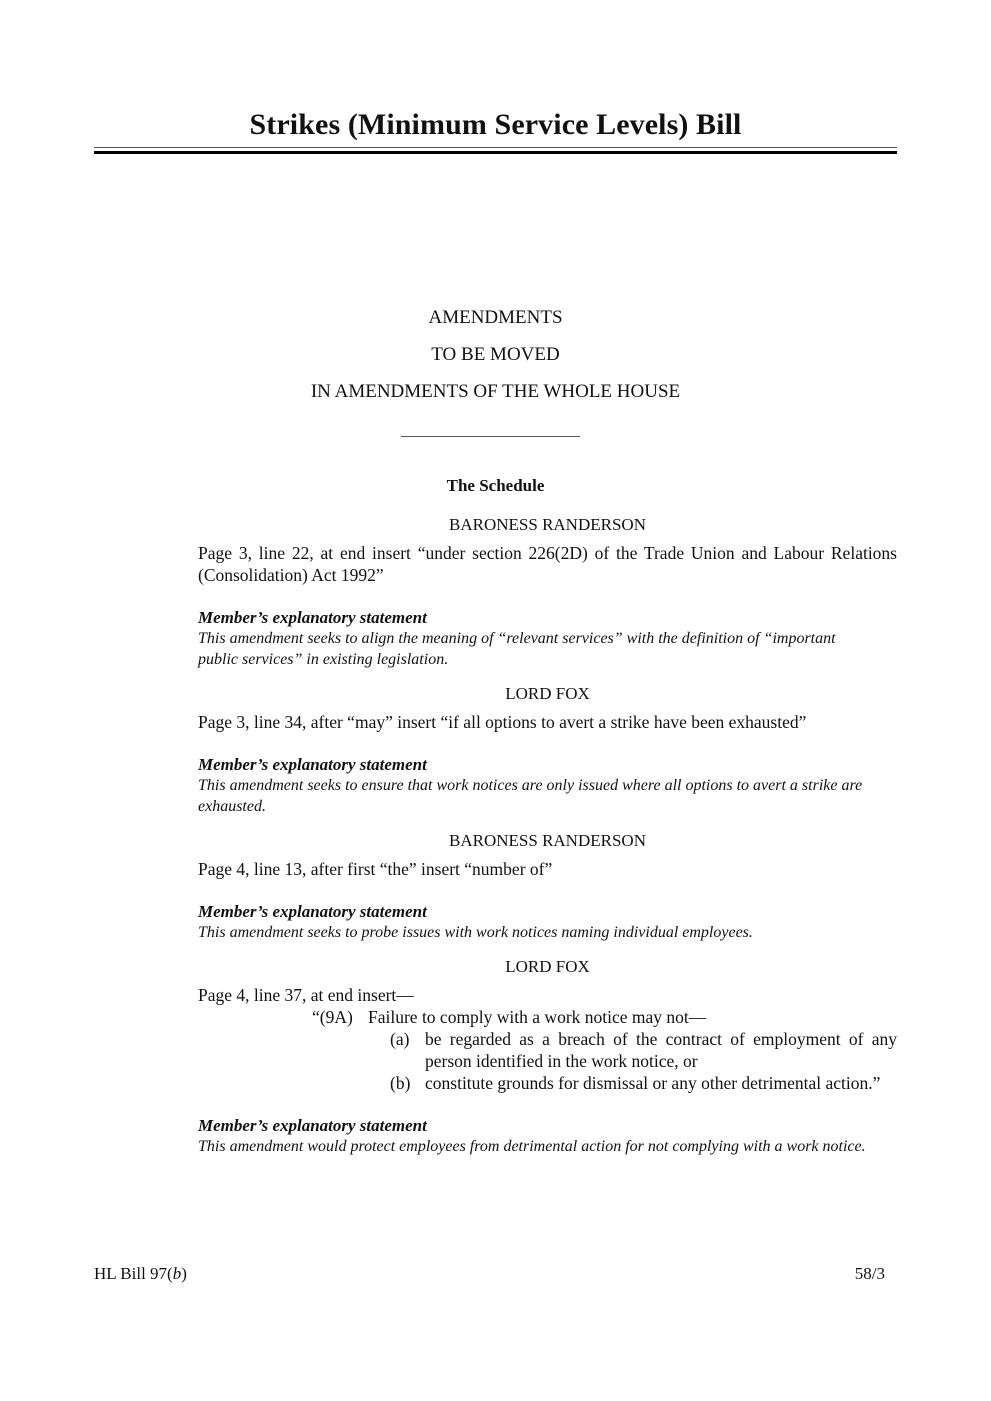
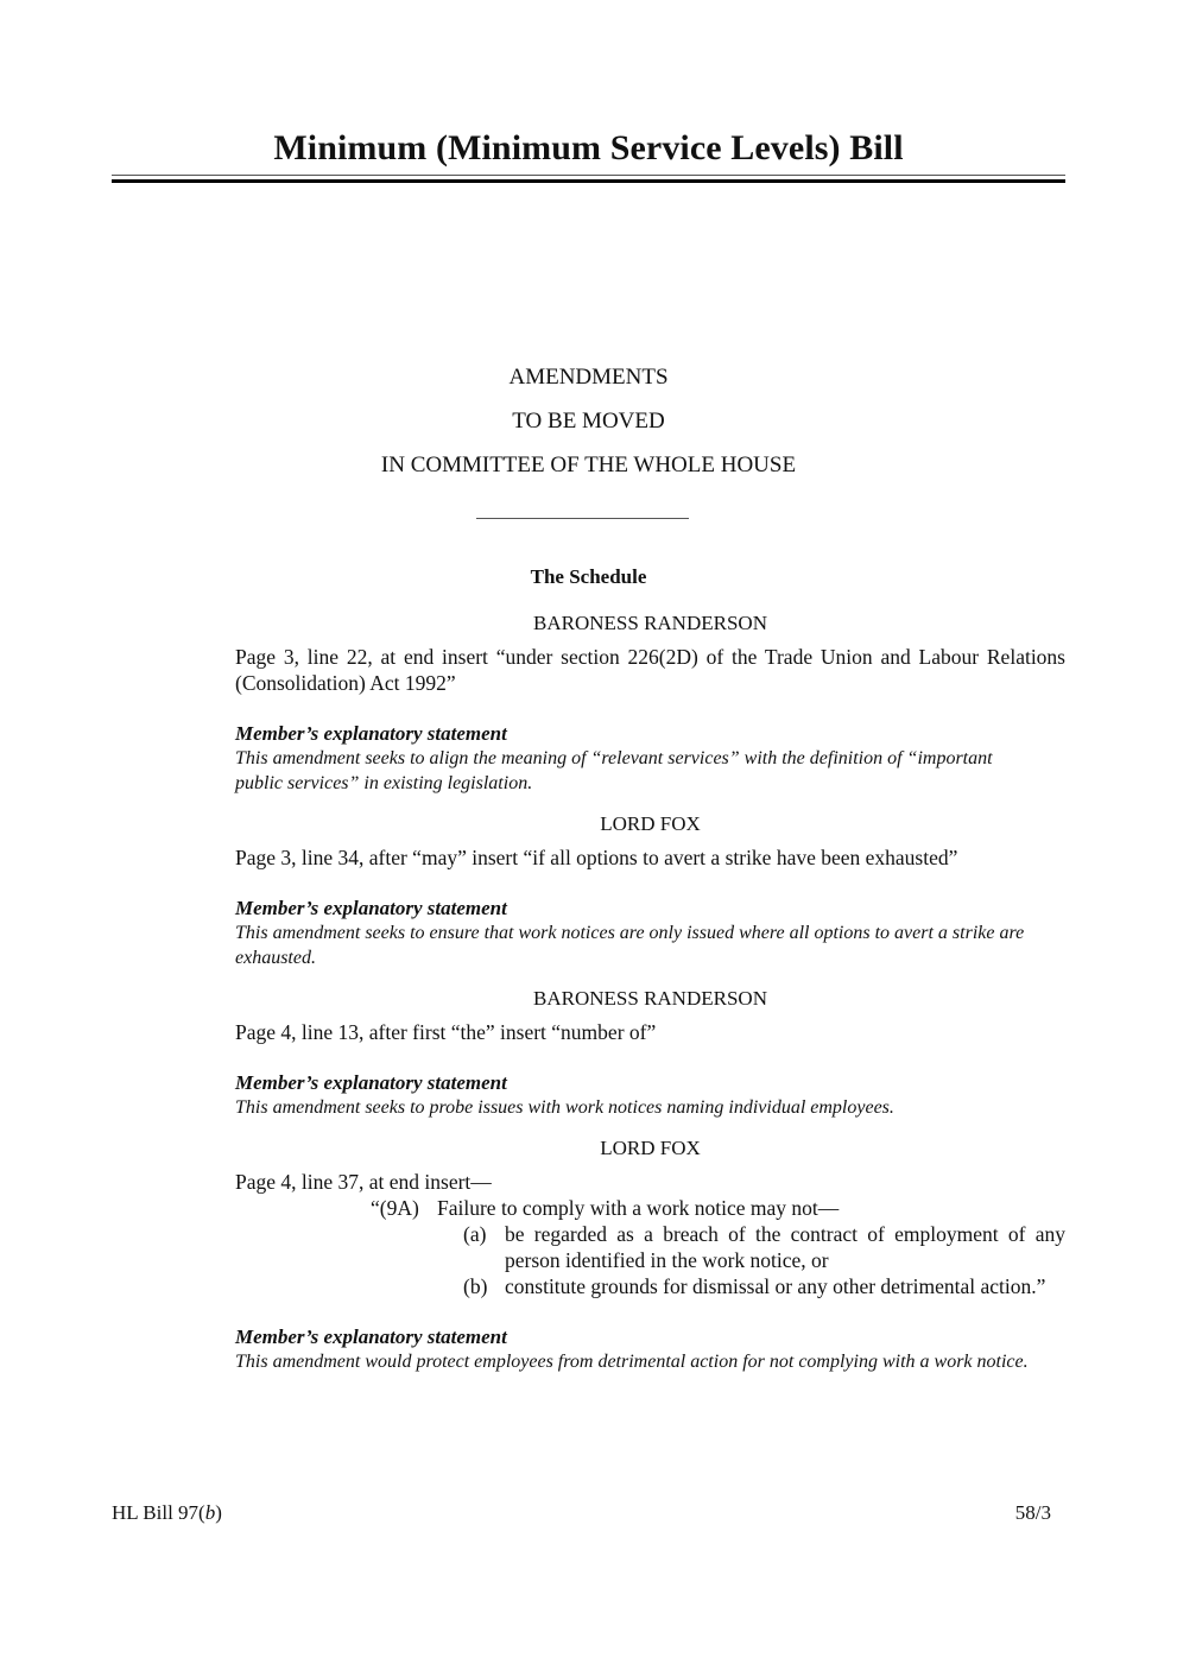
- Strikes (Minimum Service Levels) Bill
+ Minimum (Minimum Service Levels) Bill
  AMENDMENTS
  TO BE MOVED
- IN AMENDMENTS OF THE WHOLE HOUSE
+ IN COMMITTEE OF THE WHOLE HOUSE
  The Schedule
  BARONESS RANDERSON
  Page 3, line 22, at end insert “under section 226(2D) of the Trade Union and Labour Relations (Consolidation) Act 1992”
  Member’s explanatory statement
  This amendment seeks to align the meaning of “relevant services” with the definition of “important public services” in existing legislation.
  LORD FOX
  Page 3, line 34, after “may” insert “if all options to avert a strike have been exhausted”
  Member’s explanatory statement
  This amendment seeks to ensure that work notices are only issued where all options to avert a strike are exhausted.
  BARONESS RANDERSON
  Page 4, line 13, after first “the” insert “number of”
  Member’s explanatory statement
  This amendment seeks to probe issues with work notices naming individual employees.
  LORD FOX
  Page 4, line 37, at end insert—
  “(9A)
  Failure to comply with a work notice may not—
  (a)
  be regarded as a breach of the contract of employment of any person identified in the work notice, or
  (b)
  constitute grounds for dismissal or any other detrimental action.”
  Member’s explanatory statement
  This amendment would protect employees from detrimental action for not complying with a work notice.
  HL Bill 97(b)
  58/3
